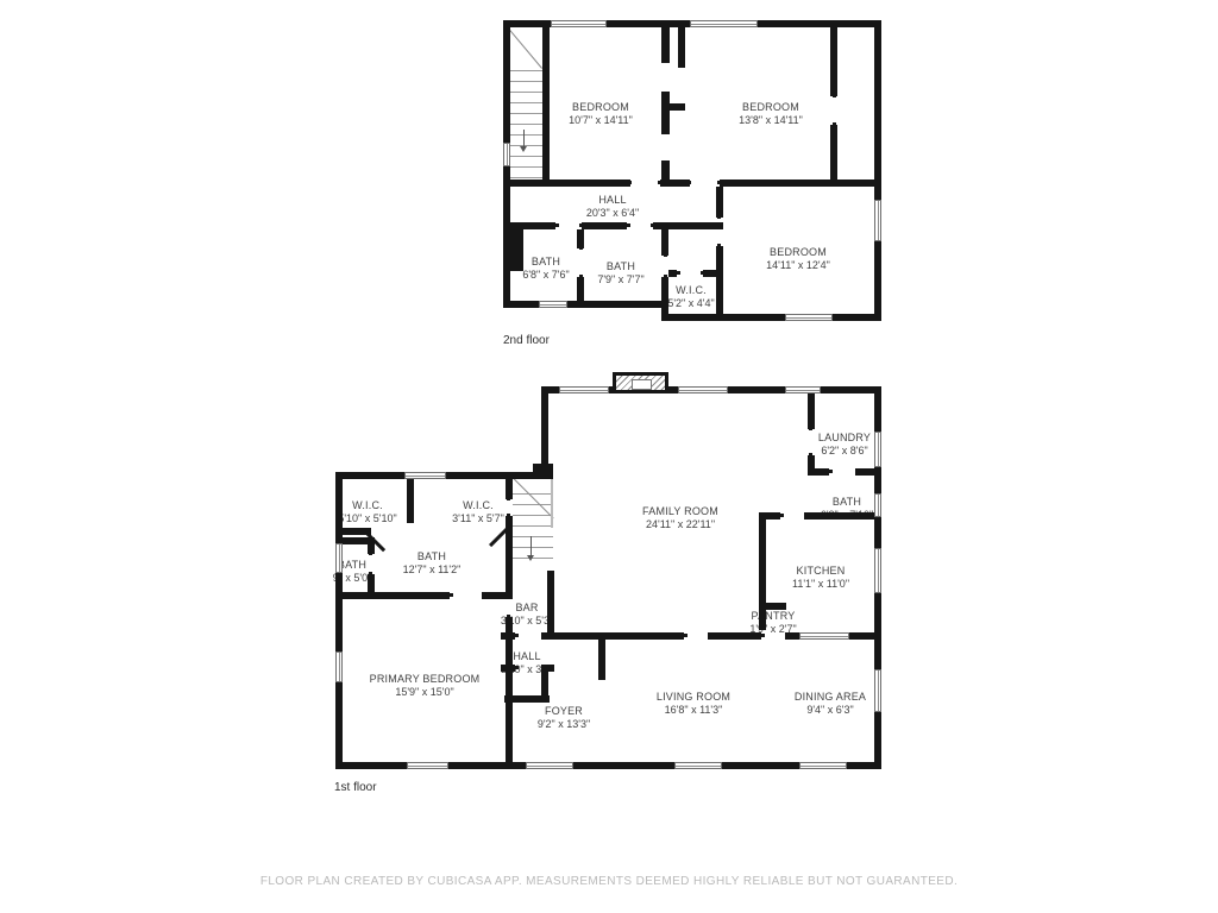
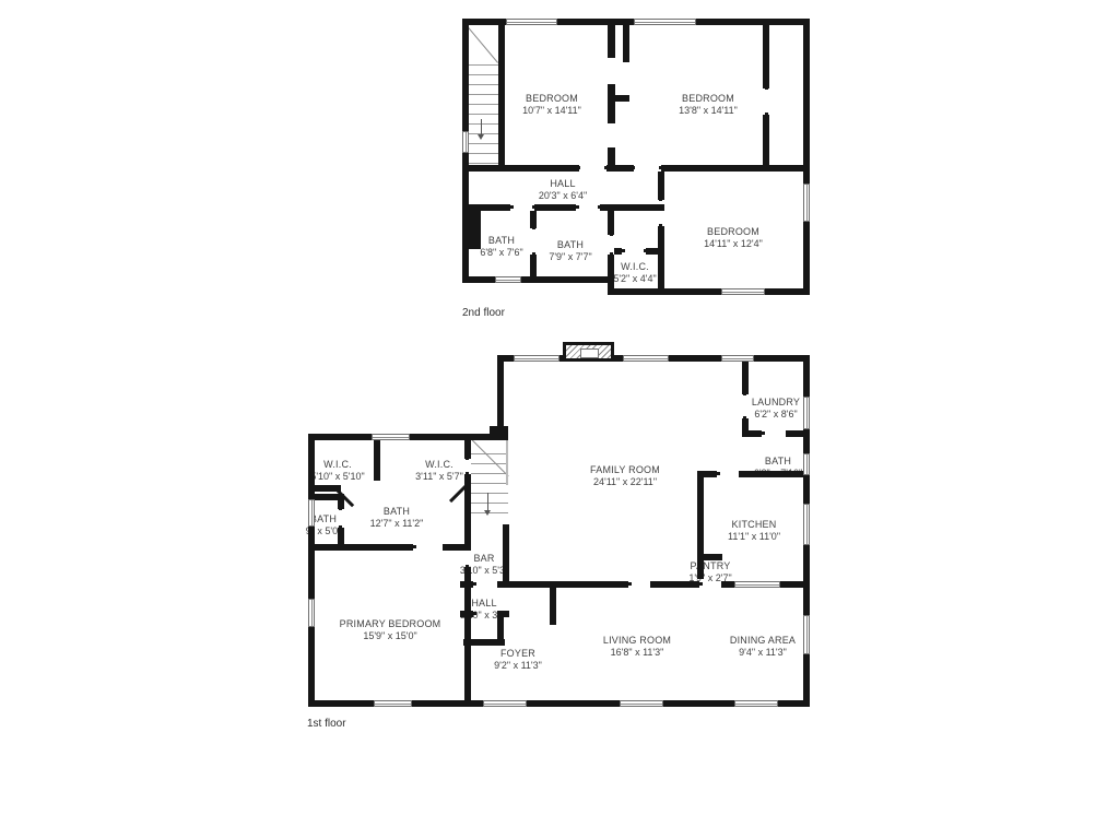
  BEDROOM
  10'7" x 14'11"
  BEDROOM
  13'8" x 14'11"
  HALL
  20'3" x 6'4"
  BATH
  6'8" x 7'6"
  BATH
  7'9" x 7'7"
  W.I.C.
  5'2" x 4'4"
  BEDROOM
  14'11" x 12'4"
  2nd floor
  FAMILY ROOM
  24'11" x 22'11"
  LAUNDRY
  6'2" x 8'6"
  BATH
  KITCHEN
  11'1" x 11'0"
  PNTRY
  1' x 2'7"
  W.I.C.
  '10" x 5'10"
  W.I.C.
  3'11" x 5'7"
  BATH
  12'7" x 11'2"
  ATH
  PRIMARY BEDROOM
  15'9" x 15'0"
  BAR
  HALL
  FOYER
- 9'2" x 13'3"
+ 9'2" x 11'3"
  LIVING ROOM
  16'8" x 11'3"
  DINING AREA
- 9'4" x 6'3"
+ 9'4" x 11'3"
  1st floor
- FLOOR PLAN CREATED BY CUBICASA APP. MEASUREMENTS DEEMED HIGHLY RELIABLE BUT NOT GUARANTEED.
